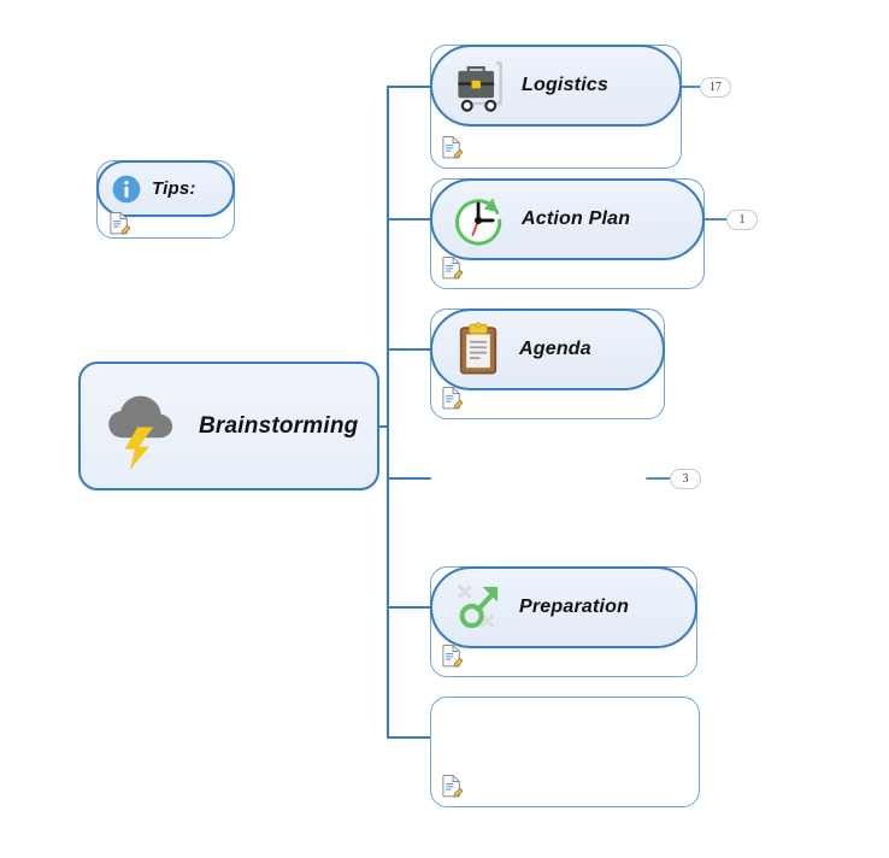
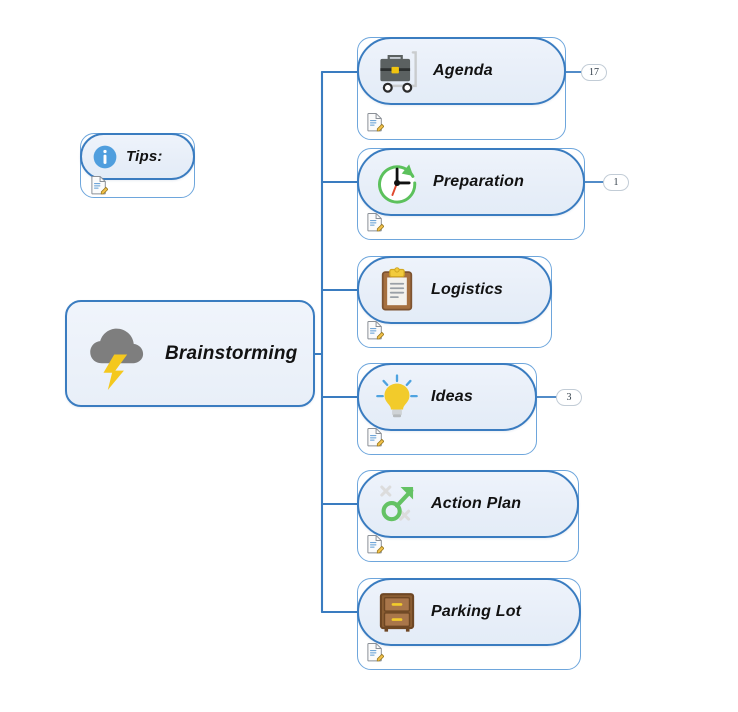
  Brainstorming
  Tips:
- Logistics
+ Agenda
  17
- Action Plan
+ Preparation
  1
- Agenda
+ Logistics
+ Ideas
  3
- Preparation
+ Action Plan
+ Parking Lot
